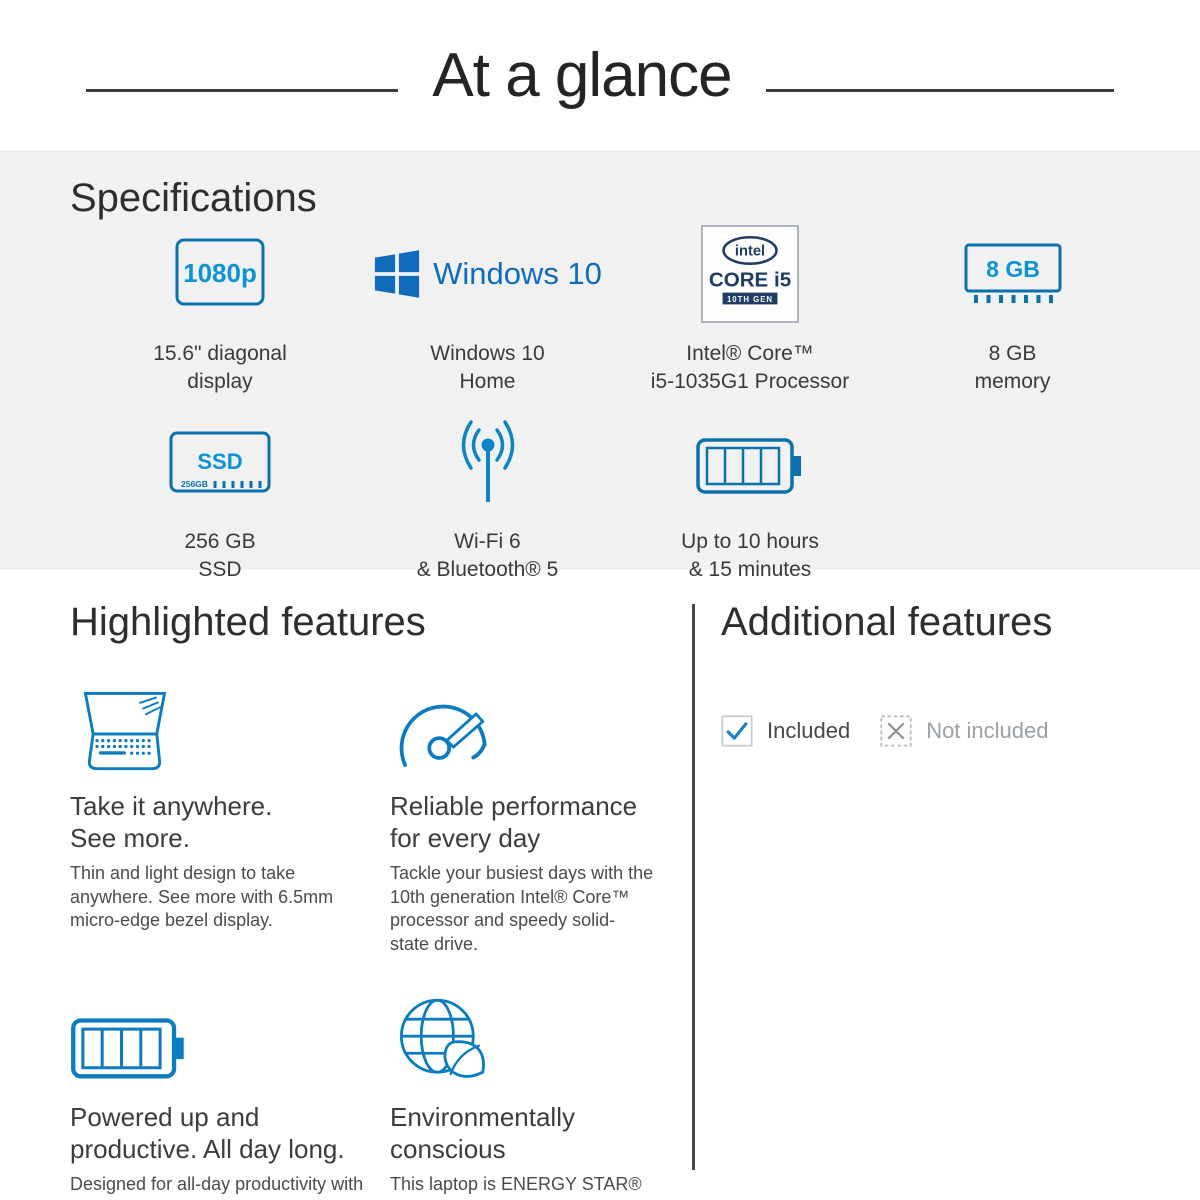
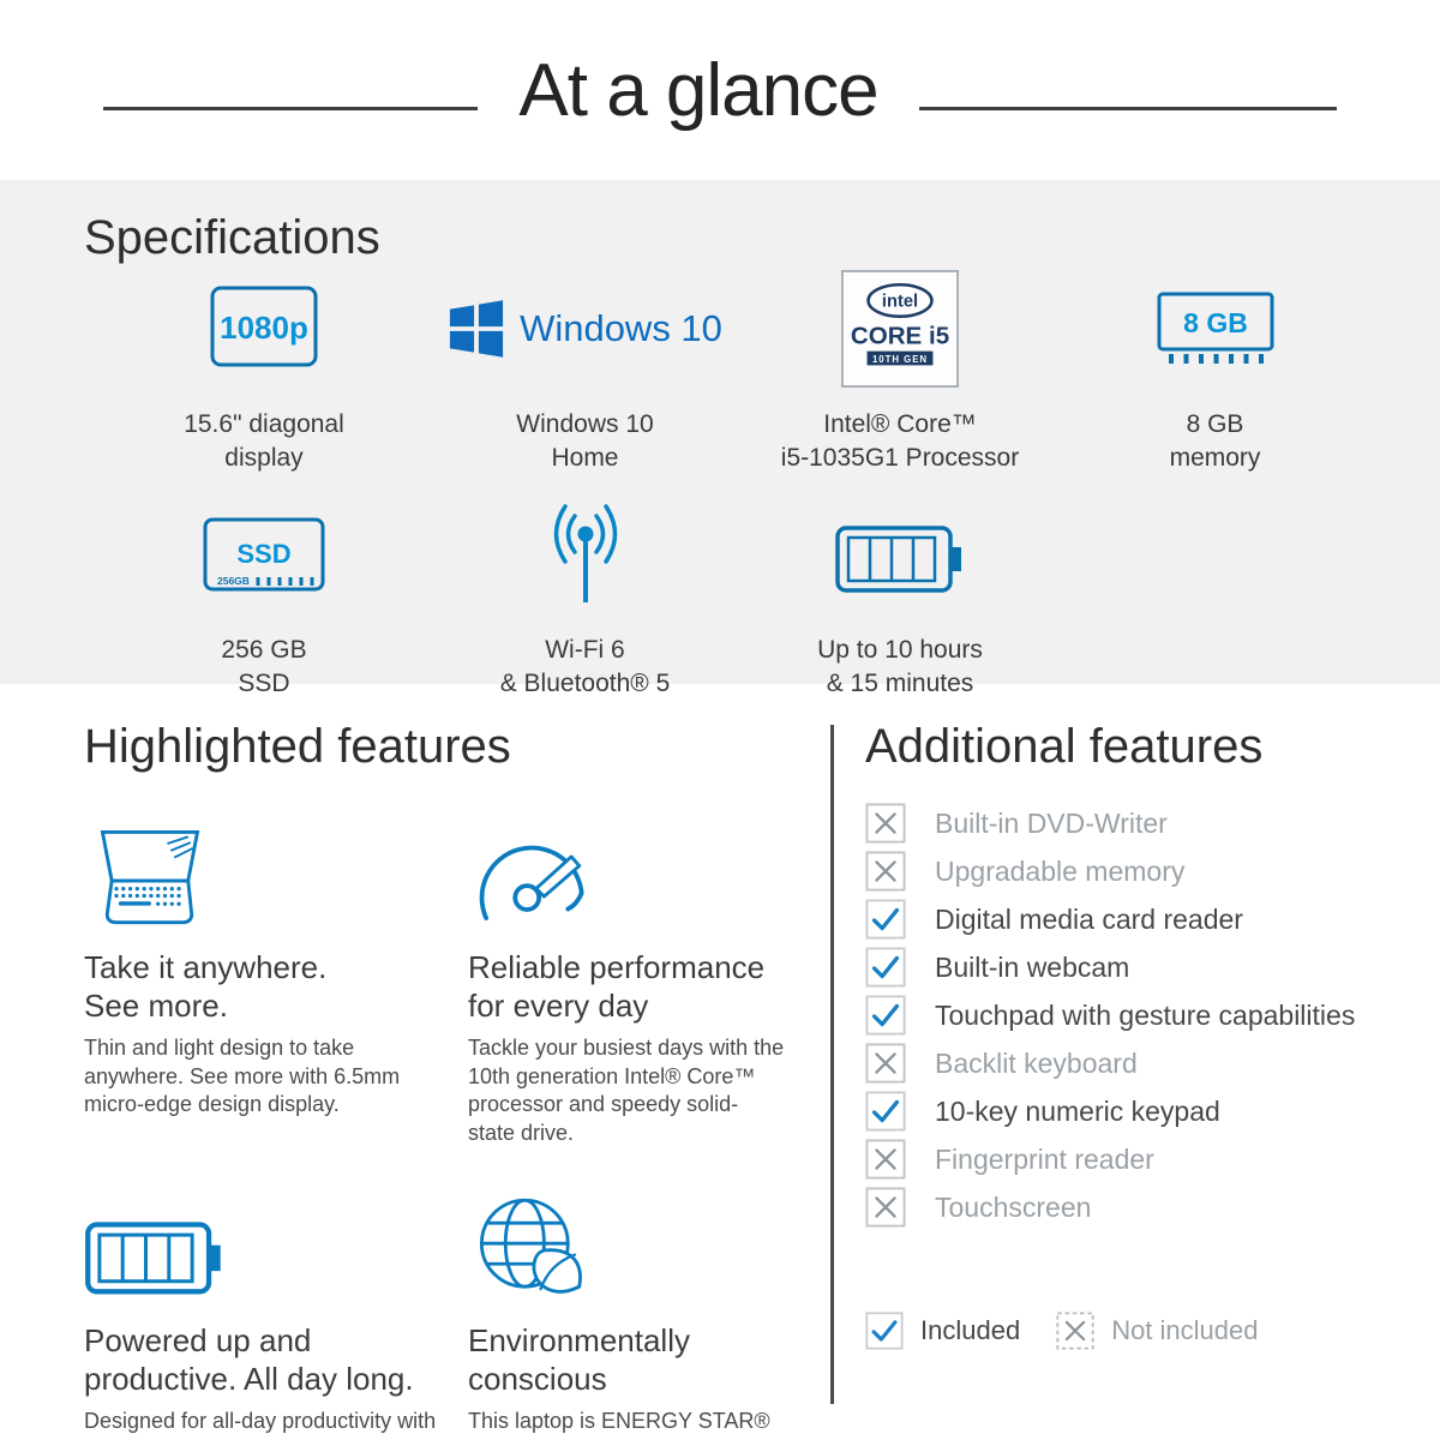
  At a glance
  Specifications
  1080p
  15.6" diagonal
  display
  Windows 10
  Windows 10
  Home
  intel
  CORE i5
  10TH GEN
  Intel® Core™
  i5-1035G1 Processor
  8 GB
  8 GB
  memory
  SSD
  256GB
  256 GB
  SSD
  Wi-Fi 6
  & Bluetooth® 5
  Up to 10 hours
  & 15 minutes
  Highlighted features
  Take it anywhere.
  See more.
- Thin and light design to take anywhere. See more with 6.5mm micro-edge bezel display.
+ Thin and light design to take anywhere. See more with 6.5mm micro-edge design display.
  Reliable performance
  for every day
  Tackle your busiest days with the 10th generation Intel® Core™ processor and speedy solid-state drive.
  Powered up and
  productive. All day long.
  Environmentally
  conscious
  Additional features
+ Built-in DVD-Writer
+ Upgradable memory
+ Digital media card reader
+ Built-in webcam
+ Touchpad with gesture capabilities
+ Backlit keyboard
+ 10-key numeric keypad
+ Fingerprint reader
+ Touchscreen
  Included
  Not included
